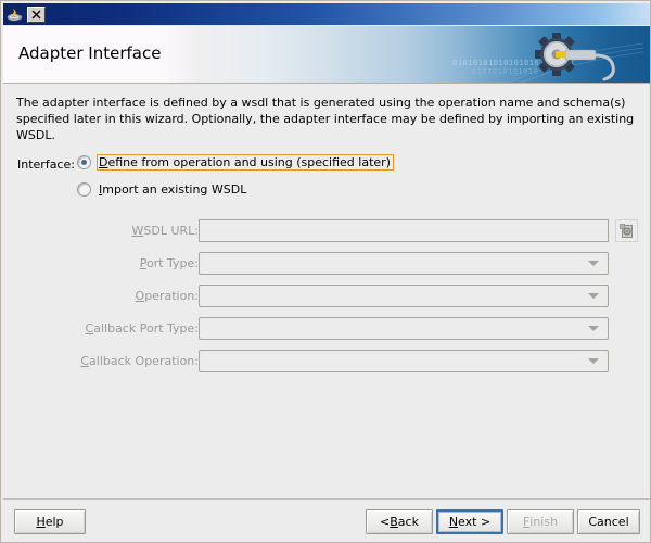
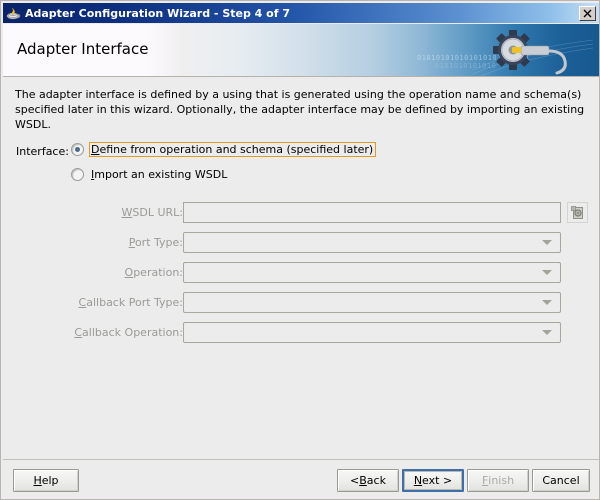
+ Adapter Configuration Wizard - Step 4 of 7
  010101010101010101
  0101010101010
  Adapter Interface
- The adapter interface is defined by a wsdl that is generated using the operation name and schema(s) specified later in this wizard. Optionally, the adapter interface may be defined by importing an existing WSDL.
+ The adapter interface is defined by a using that is generated using the operation name and schema(s) specified later in this wizard. Optionally, the adapter interface may be defined by importing an existing WSDL.
  Interface:
- Define from operation and using (specified later)
+ Define from operation and schema (specified later)
  Import an existing WSDL
  WSDL URL:
  Port Type:
  Operation:
  Callback Port Type:
  Callback Operation:
  H
  elp
  <
  B
  ack
  N
  ext >
  F
  inish
  Cancel
